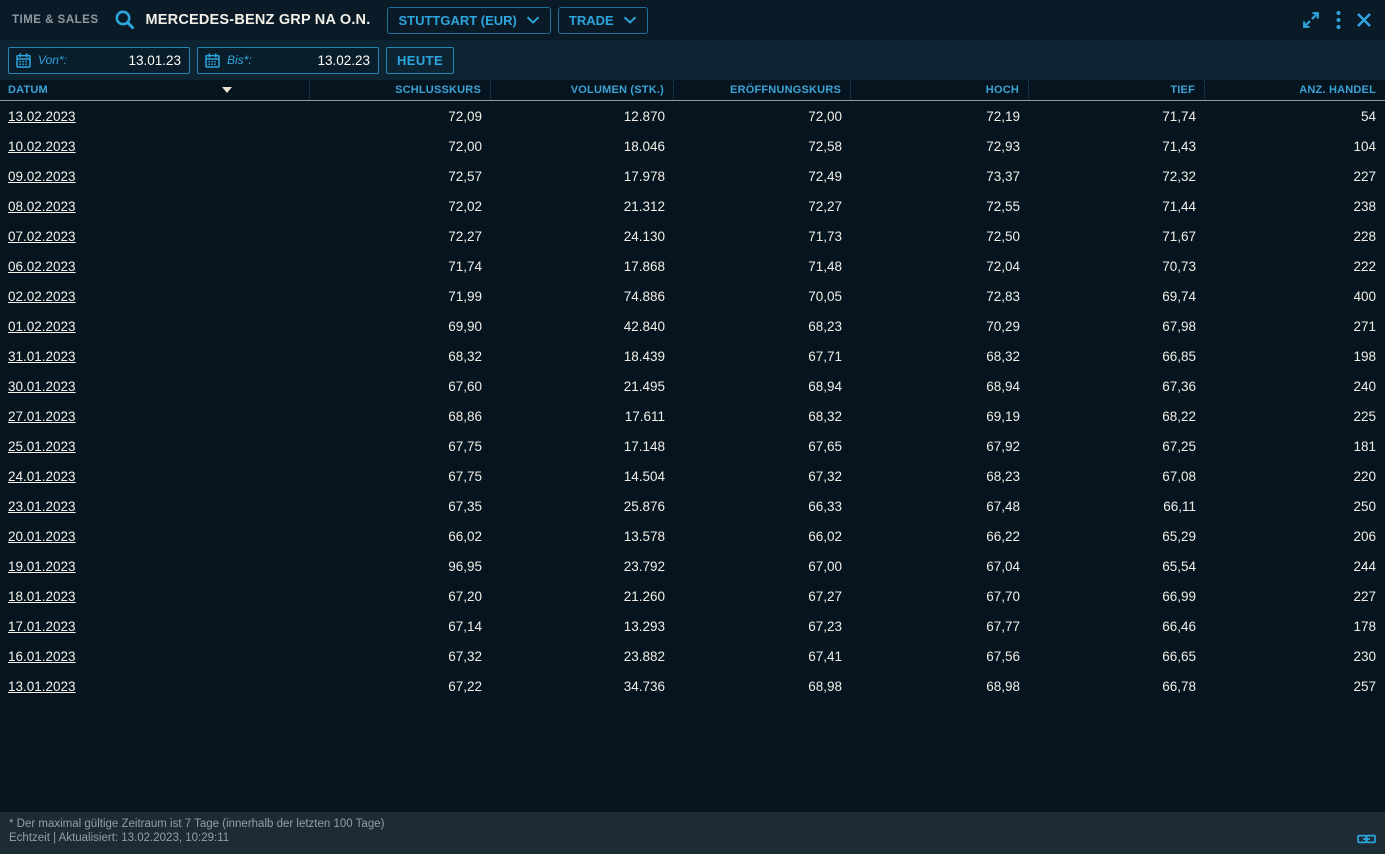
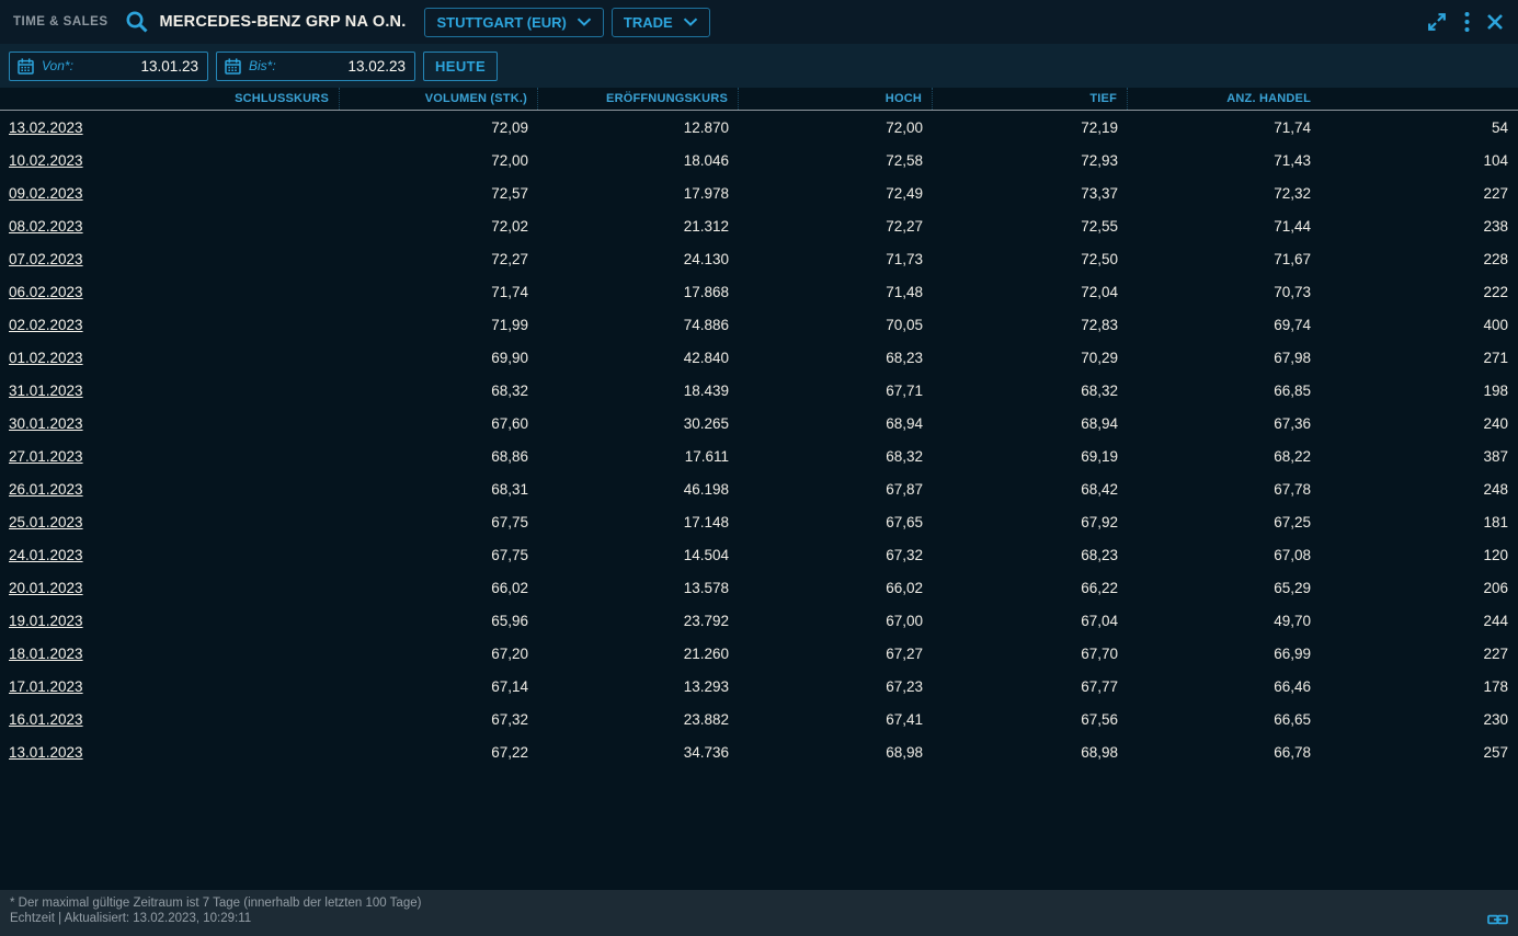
  TIME & SALES
  MERCEDES-BENZ GRP NA O.N.
  STUTTGART (EUR)
  TRADE
  Von*:
  13.01.23
  Bis*:
  13.02.23
  HEUTE
- DATUM
  SCHLUSSKURS
  VOLUMEN (STK.)
  ERÖFFNUNGSKURS
  HOCH
  TIEF
  ANZ. HANDEL
  13.02.2023
  72,09
  12.870
  72,00
  72,19
  71,74
  54
  10.02.2023
  72,00
  18.046
  72,58
  72,93
  71,43
  104
  09.02.2023
  72,57
  17.978
  72,49
  73,37
  72,32
  227
  08.02.2023
  72,02
  21.312
  72,27
  72,55
  71,44
  238
  07.02.2023
  72,27
  24.130
  71,73
  72,50
  71,67
  228
  06.02.2023
  71,74
  17.868
  71,48
  72,04
  70,73
  222
  02.02.2023
  71,99
  74.886
  70,05
  72,83
  69,74
  400
  01.02.2023
  69,90
  42.840
  68,23
  70,29
  67,98
  271
  31.01.2023
  68,32
  18.439
  67,71
  68,32
  66,85
  198
  30.01.2023
  67,60
- 21.495
+ 30.265
  68,94
  68,94
  67,36
  240
  27.01.2023
  68,86
  17.611
  68,32
  69,19
  68,22
- 225
+ 387
+ 26.01.2023
+ 68,31
+ 46.198
+ 67,87
+ 68,42
+ 67,78
+ 248
  25.01.2023
  67,75
  17.148
  67,65
  67,92
  67,25
  181
  24.01.2023
  67,75
  14.504
  67,32
  68,23
  67,08
- 220
+ 120
- 23.01.2023
- 67,35
- 25.876
- 66,33
- 67,48
- 66,11
- 250
  20.01.2023
  66,02
  13.578
  66,02
  66,22
  65,29
  206
  19.01.2023
- 96,95
+ 65,96
  23.792
  67,00
  67,04
- 65,54
+ 49,70
  244
  18.01.2023
  67,20
  21.260
  67,27
  67,70
  66,99
  227
  17.01.2023
  67,14
  13.293
  67,23
  67,77
  66,46
  178
  16.01.2023
  67,32
  23.882
  67,41
  67,56
  66,65
  230
  13.01.2023
  67,22
  34.736
  68,98
  68,98
  66,78
  257
  * Der maximal gültige Zeitraum ist 7 Tage (innerhalb der letzten 100 Tage)
  Echtzeit | Aktualisiert: 13.02.2023, 10:29:11
